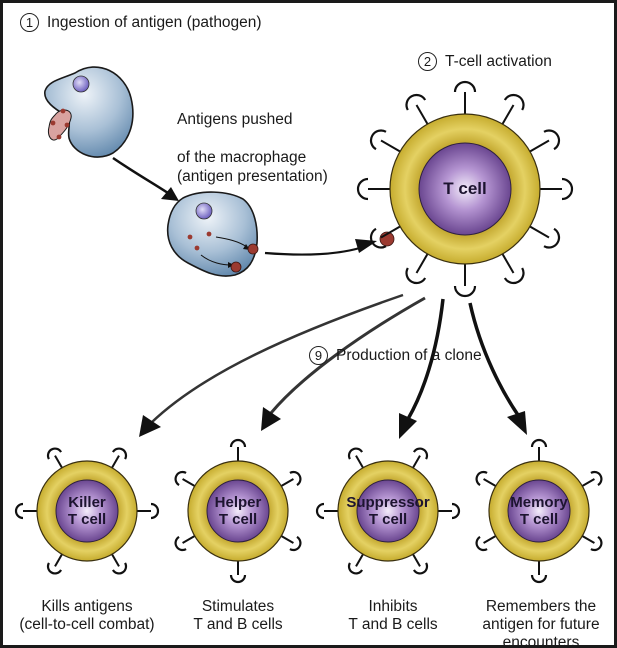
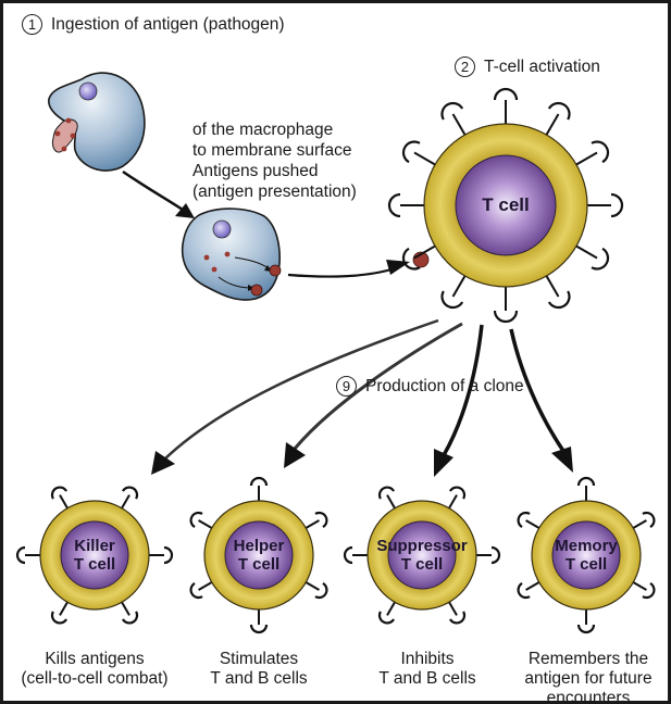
  1
  Ingestion of antigen (pathogen)
- Antigens pushed
+ of the macrophage
+ to membrane surface
- of the macrophage
+ Antigens pushed
  (antigen presentation)
  2
  T-cell activation
  9
  Production of a clone
  T cell
  Killer
  T cell
  Helper
  T cell
  Suppressor
  T cell
  Memory
  T cell
  Kills antigens
  (cell-to-cell combat)
  Stimulates
  T and B cells
  Inhibits
  T and B cells
  Remembers the
  antigen for future
  encounters
